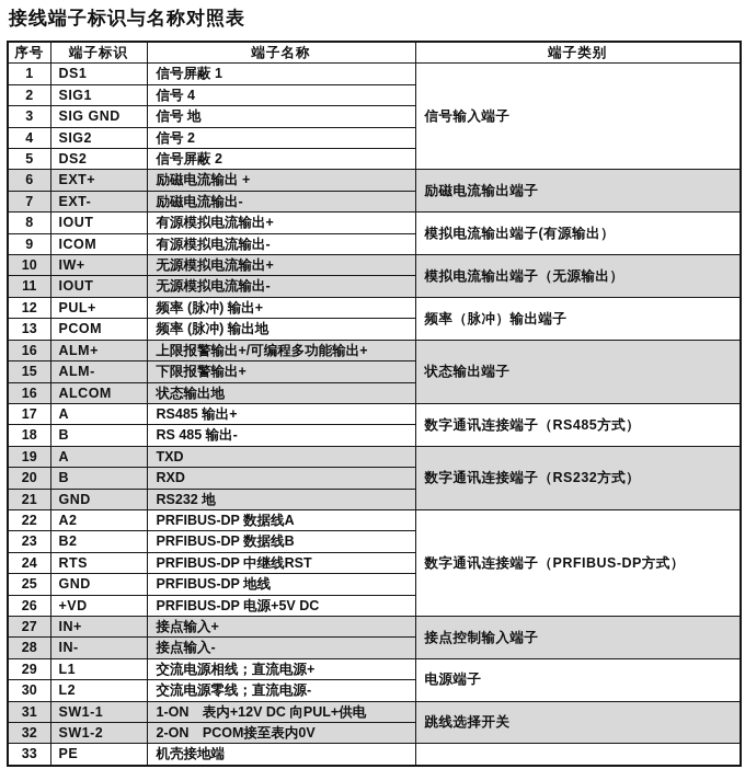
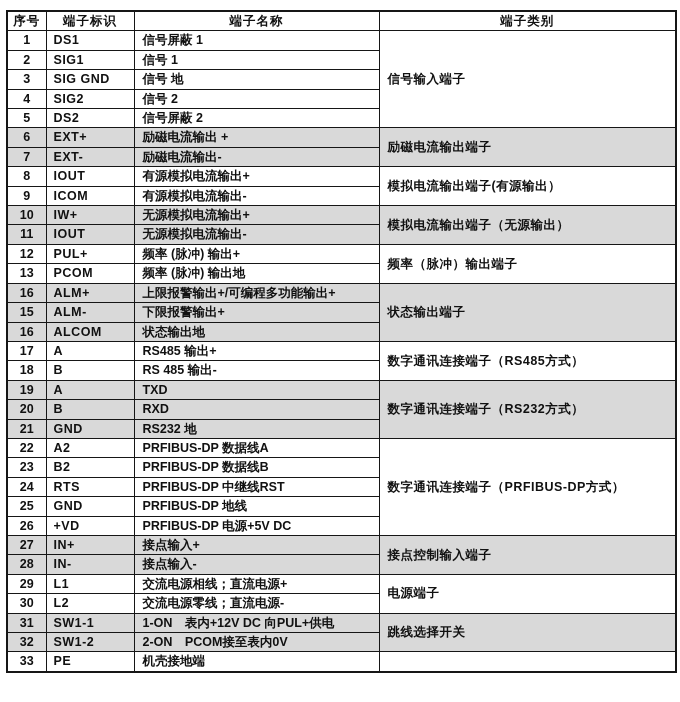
- 接线端子标识与名称对照表
  序号	端子标识	端子名称	端子类别
  1	DS1	信号屏蔽 1	信号输入端子
- 2	SIG1	信号 4
+ 2	SIG1	信号 1
  3	SIG GND	信号 地
  4	SIG2	信号 2
  5	DS2	信号屏蔽 2
  6	EXT+	励磁电流输出 +	励磁电流输出端子
  7	EXT-	励磁电流输出-
  8	IOUT	有源模拟电流输出+	模拟电流输出端子(有源输出）
  9	ICOM	有源模拟电流输出-
  10	IW+	无源模拟电流输出+	模拟电流输出端子（无源输出）
  11	IOUT	无源模拟电流输出-
  12	PUL+	频率 (脉冲) 输出+	频率（脉冲）输出端子
  13	PCOM	频率 (脉冲) 输出地
  16	ALM+	上限报警输出+/可编程多功能输出+	状态输出端子
  15	ALM-	下限报警输出+
  16	ALCOM	状态输出地
  17	A	RS485 输出+	数字通讯连接端子（RS485方式）
  18	B	RS 485 输出-
  19	A	TXD	数字通讯连接端子（RS232方式）
  20	B	RXD
  21	GND	RS232 地
  22	A2	PRFIBUS-DP 数据线A	数字通讯连接端子（PRFIBUS-DP方式）
  23	B2	PRFIBUS-DP 数据线B
  24	RTS	PRFIBUS-DP 中继线RST
  25	GND	PRFIBUS-DP 地线
  26	+VD	PRFIBUS-DP 电源+5V DC
  27	IN+	接点输入+	接点控制输入端子
  28	IN-	接点输入-
  29	L1	交流电源相线；直流电源+	电源端子
  30	L2	交流电源零线；直流电源-
  31	SW1-1	1-ON 表内+12V DC 向PUL+供电	跳线选择开关
  32	SW1-2	2-ON PCOM接至表内0V
  33	PE	机壳接地端
